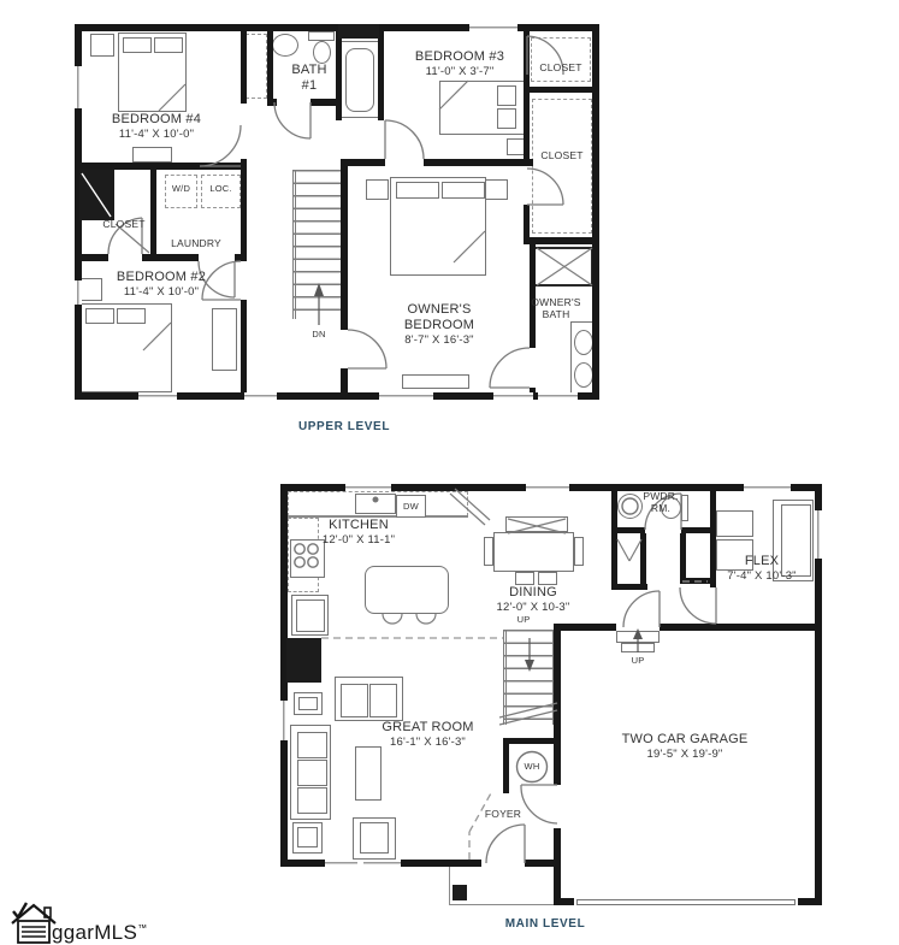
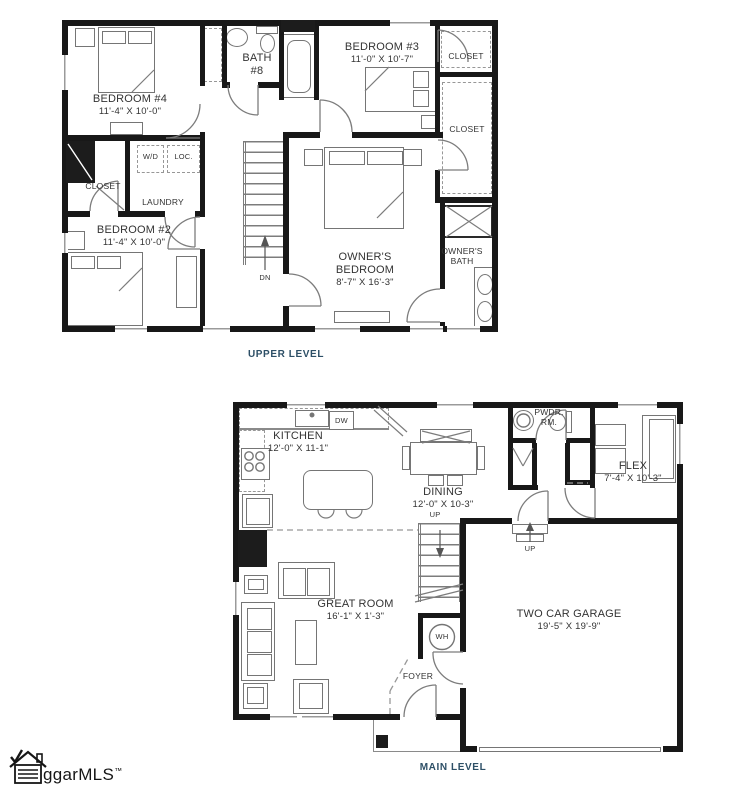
  BEDROOM #4
  11'-4" X 10'-0"
  BATH
- #1
+ #8
  BEDROOM #3
- 11'-0" X 3'-7"
+ 11'-0" X 10'-7"
  CLOSET
  CLOSET
  CLOSET
  LAUNDRY
  W/D
  LOC.
  BEDROOM #2
  11'-4" X 10'-0"
  OWNER'S
  BEDROOM
  8'-7" X 16'-3"
  OWNER'S
  BATH
  DN
  UPPER LEVEL
  KITCHEN
  12'-0" X 11-1"
  DW
  DINING
  12'-0" X 10-3"
  PWDR.
  RM.
  FLEX
  7'-4" X 10'-3"
  GREAT ROOM
- 16'-1" X 16'-3"
+ 16'-1" X 1'-3"
  TWO CAR GARAGE
  19'-5" X 19'-9"
  FOYER
  WH
  UP
  UP
  MAIN LEVEL
  ggarMLS™
